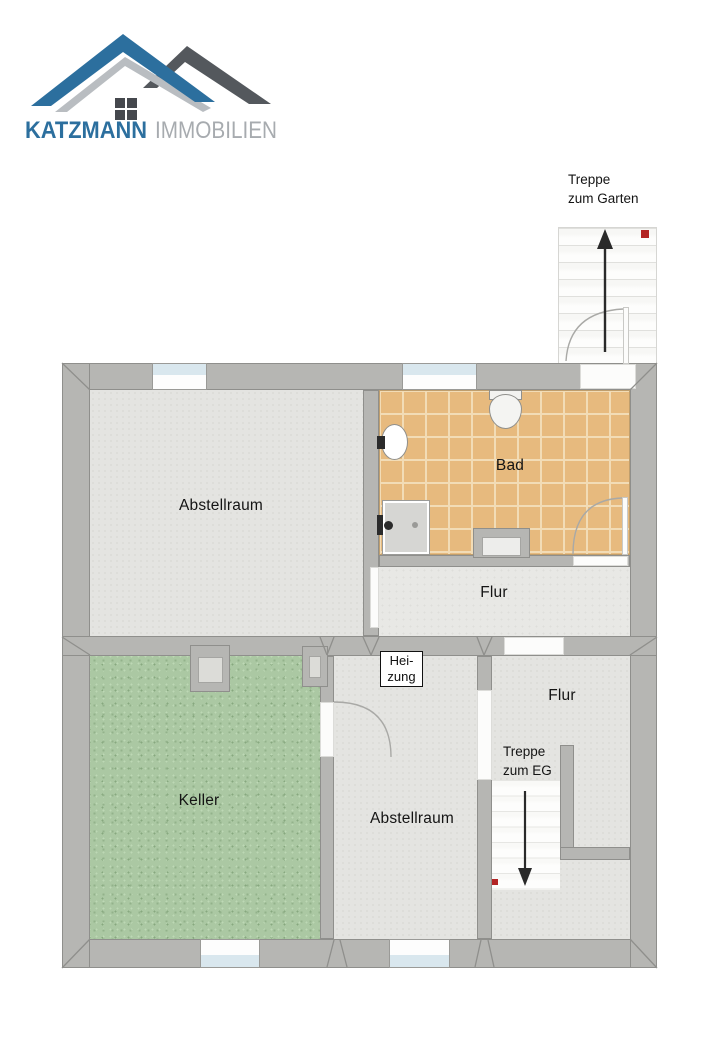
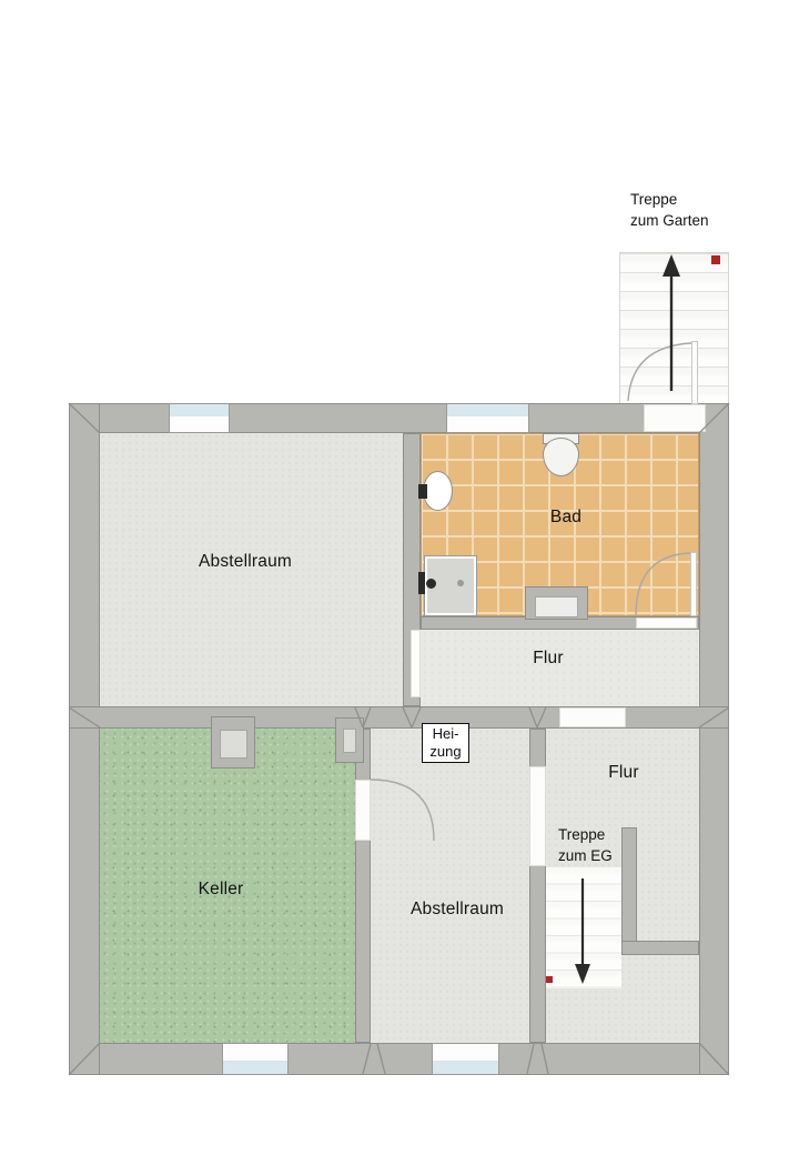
- KATZMANN
- IMMOBILIEN
  Abstellraum
  Bad
  Flur
  Keller
  Abstellraum
  Flur
  Treppe
  zum Garten
  Treppe
  zum EG
  Hei-
  zung
